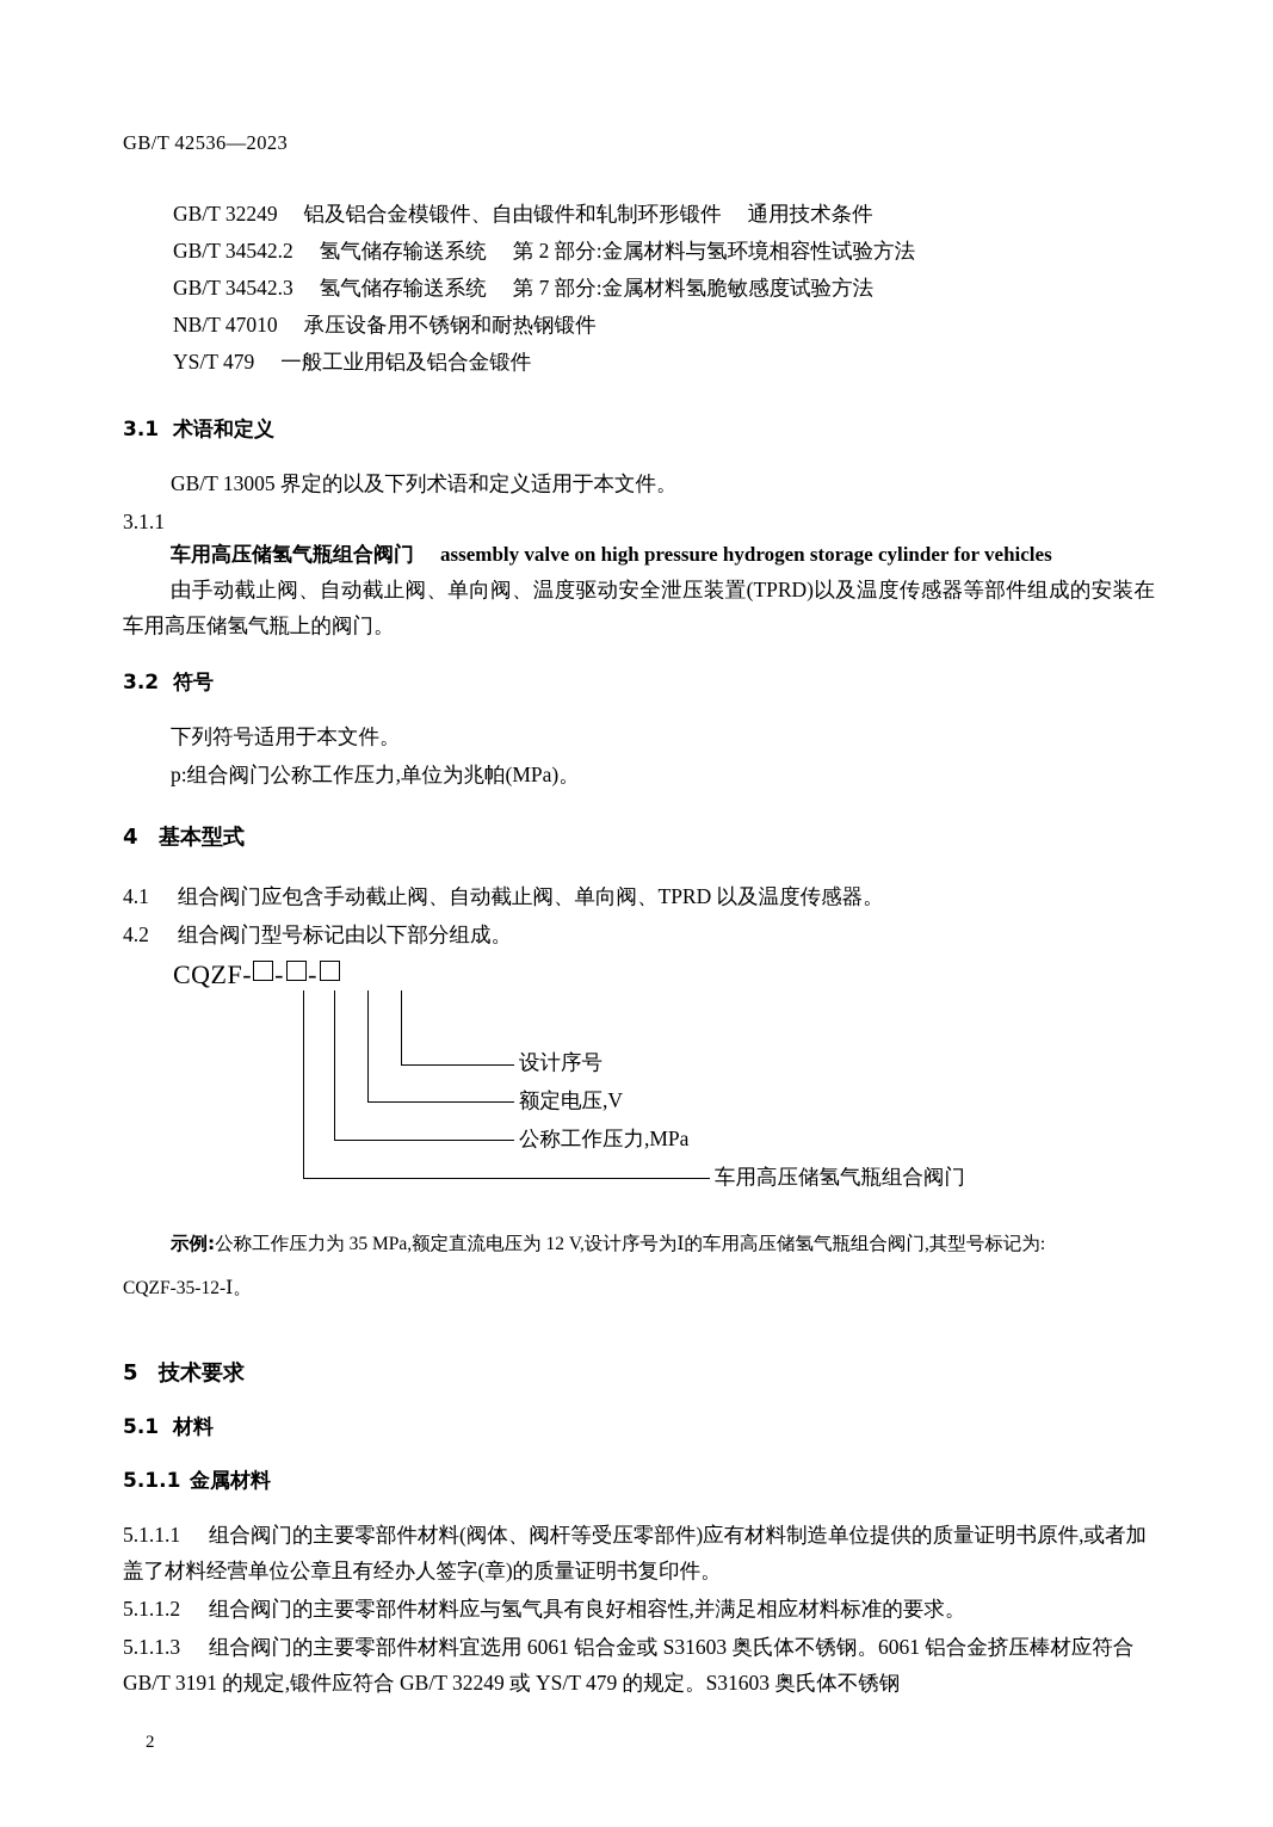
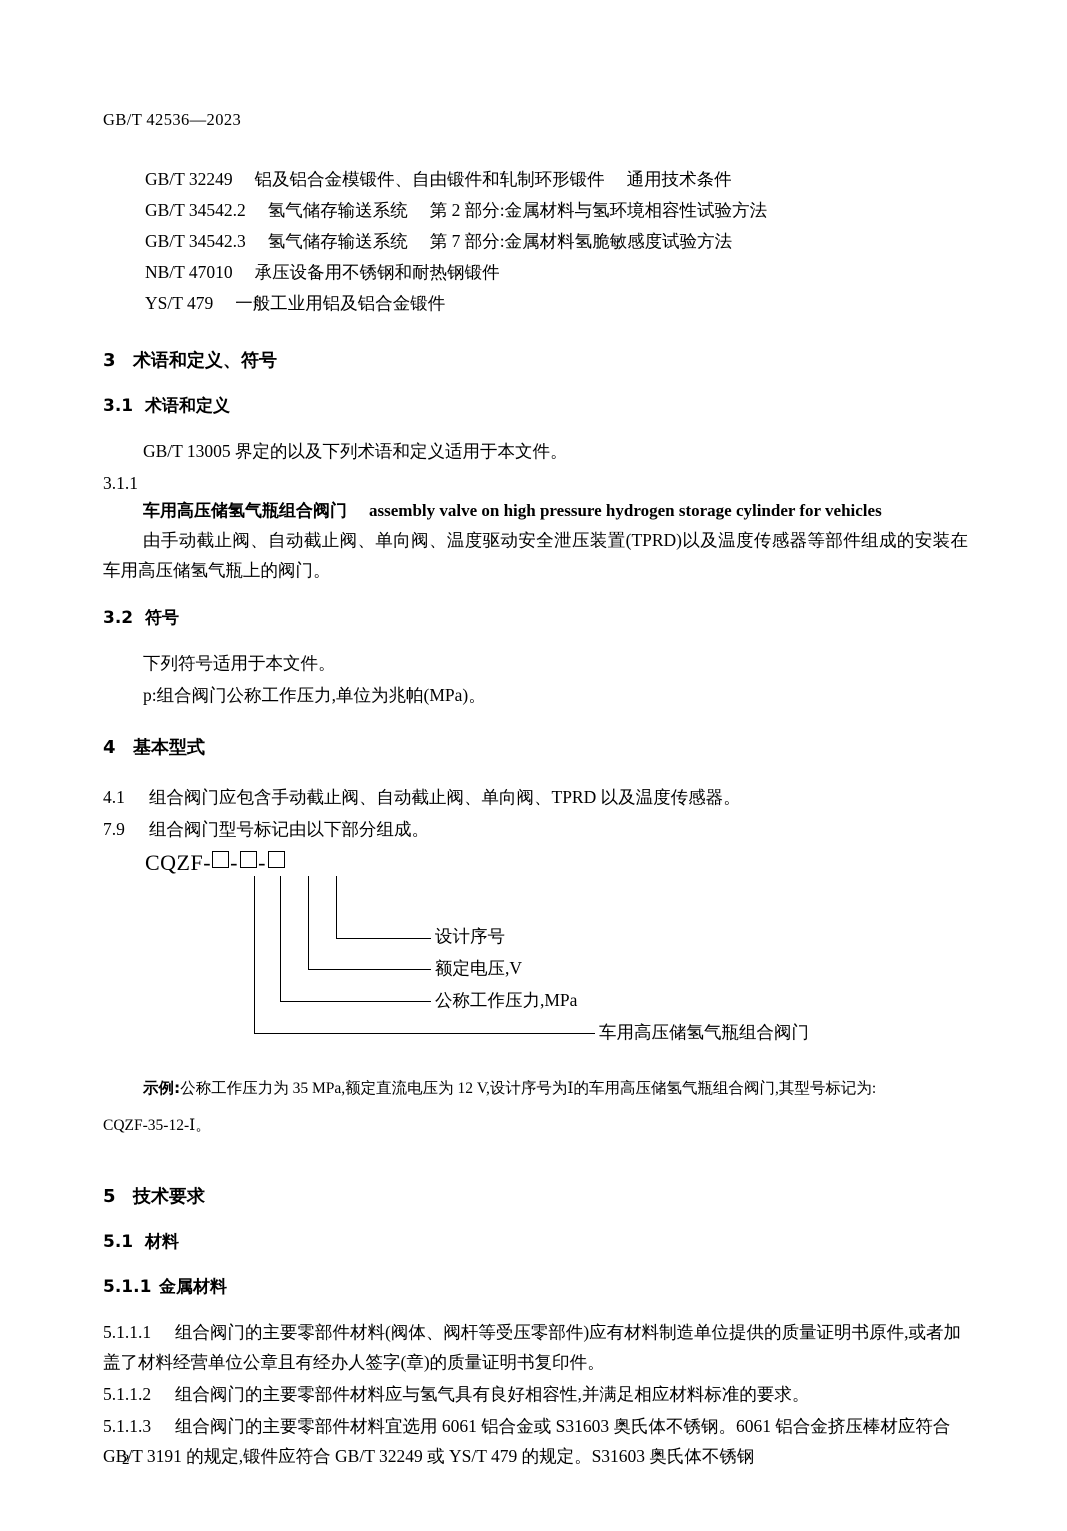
  GB/T 42536—2023
  GB/T 32249 铝及铝合金模锻件、自由锻件和轧制环形锻件 通用技术条件
  GB/T 34542.2 氢气储存输送系统 第 2 部分:金属材料与氢环境相容性试验方法
  GB/T 34542.3 氢气储存输送系统 第 7 部分:金属材料氢脆敏感度试验方法
  NB/T 47010 承压设备用不锈钢和耐热钢锻件
  YS/T 479 一般工业用铝及铝合金锻件
+ 3 术语和定义、符号
  3.1 术语和定义
  GB/T 13005 界定的以及下列术语和定义适用于本文件。
  3.1.1
  车用高压储氢气瓶组合阀门 assembly valve on high pressure hydrogen storage cylinder for vehicles
  由手动截止阀、自动截止阀、单向阀、温度驱动安全泄压装置(TPRD)以及温度传感器等部件组成的安装在车用高压储氢气瓶上的阀门。
  3.2 符号
  下列符号适用于本文件。
  p:组合阀门公称工作压力,单位为兆帕(MPa)。
  4 基本型式
  4.1 组合阀门应包含手动截止阀、自动截止阀、单向阀、TPRD 以及温度传感器。
- 4.2 组合阀门型号标记由以下部分组成。
+ 7.9 组合阀门型号标记由以下部分组成。
  CQZF- - -
  设计序号
  额定电压,V
  公称工作压力,MPa
  车用高压储氢气瓶组合阀门
  示例:公称工作压力为 35 MPa,额定直流电压为 12 V,设计序号为Ⅰ的车用高压储氢气瓶组合阀门,其型号标记为:
  CQZF-35-12-Ⅰ。
  5 技术要求
  5.1 材料
  5.1.1 金属材料
  5.1.1.1 组合阀门的主要零部件材料(阀体、阀杆等受压零部件)应有材料制造单位提供的质量证明书原件,或者加盖了材料经营单位公章且有经办人签字(章)的质量证明书复印件。
  5.1.1.2 组合阀门的主要零部件材料应与氢气具有良好相容性,并满足相应材料标准的要求。
  5.1.1.3 组合阀门的主要零部件材料宜选用 6061 铝合金或 S31603 奥氏体不锈钢。6061 铝合金挤压棒材应符合 GB/T 3191 的规定,锻件应符合 GB/T 32249 或 YS/T 479 的规定。S31603 奥氏体不锈钢
  2
